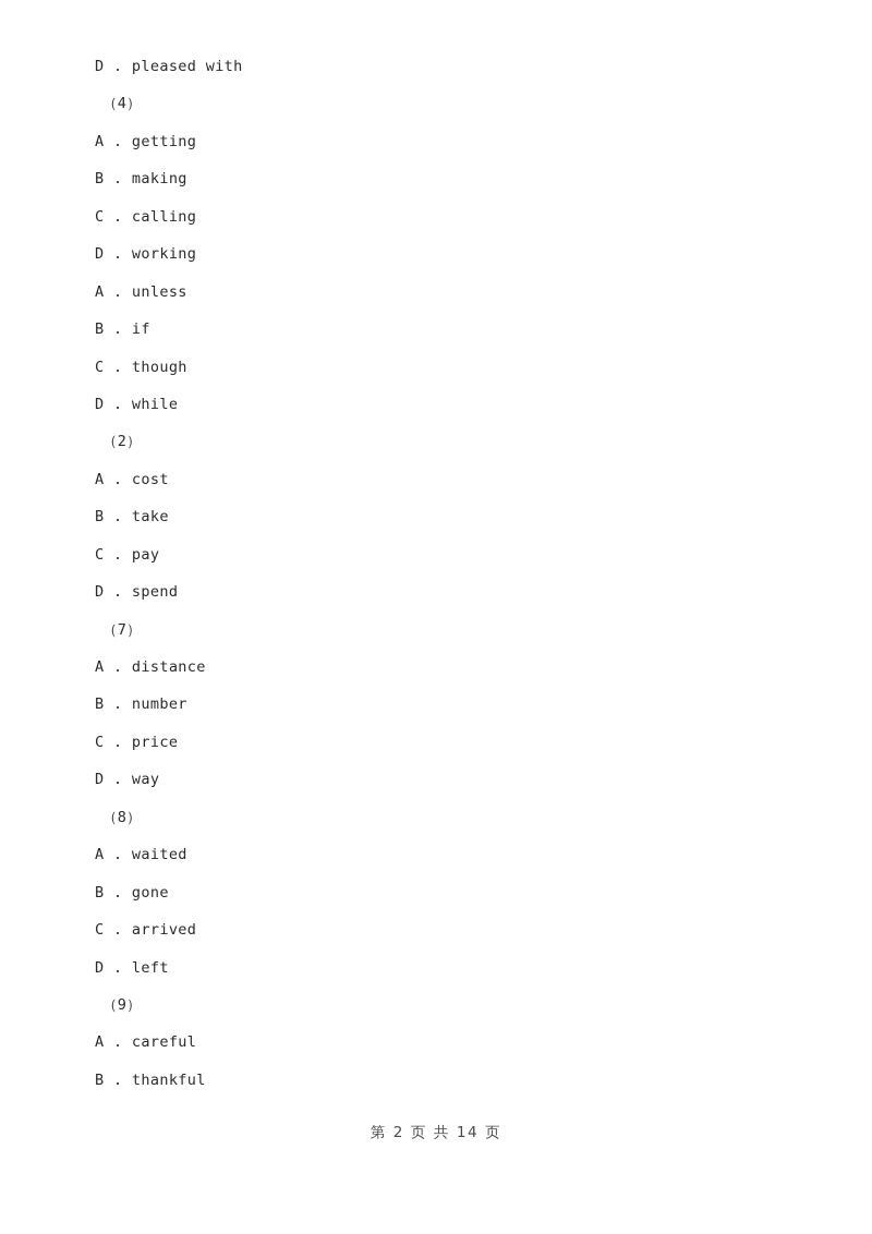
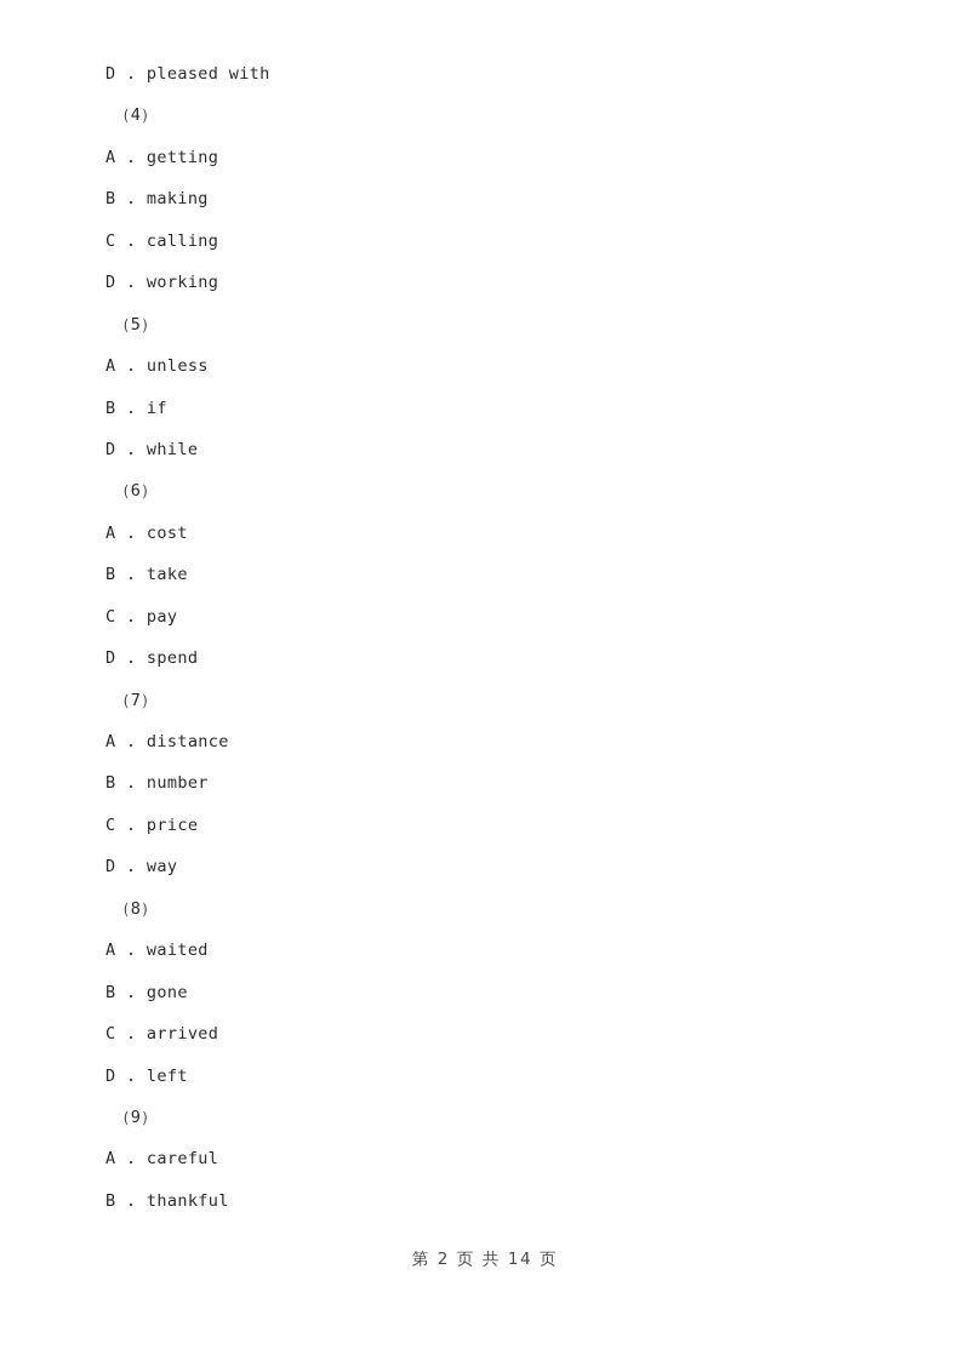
  D . pleased with
  （4）
  A . getting
  B . making
  C . calling
  D . working
+ （5）
  A . unless
  B . if
- C . though
  D . while
- （2）
+ （6）
  A . cost
  B . take
  C . pay
  D . spend
  （7）
  A . distance
  B . number
  C . price
  D . way
  （8）
  A . waited
  B . gone
  C . arrived
  D . left
  （9）
  A . careful
  B . thankful
  第 2 页 共 14 页
